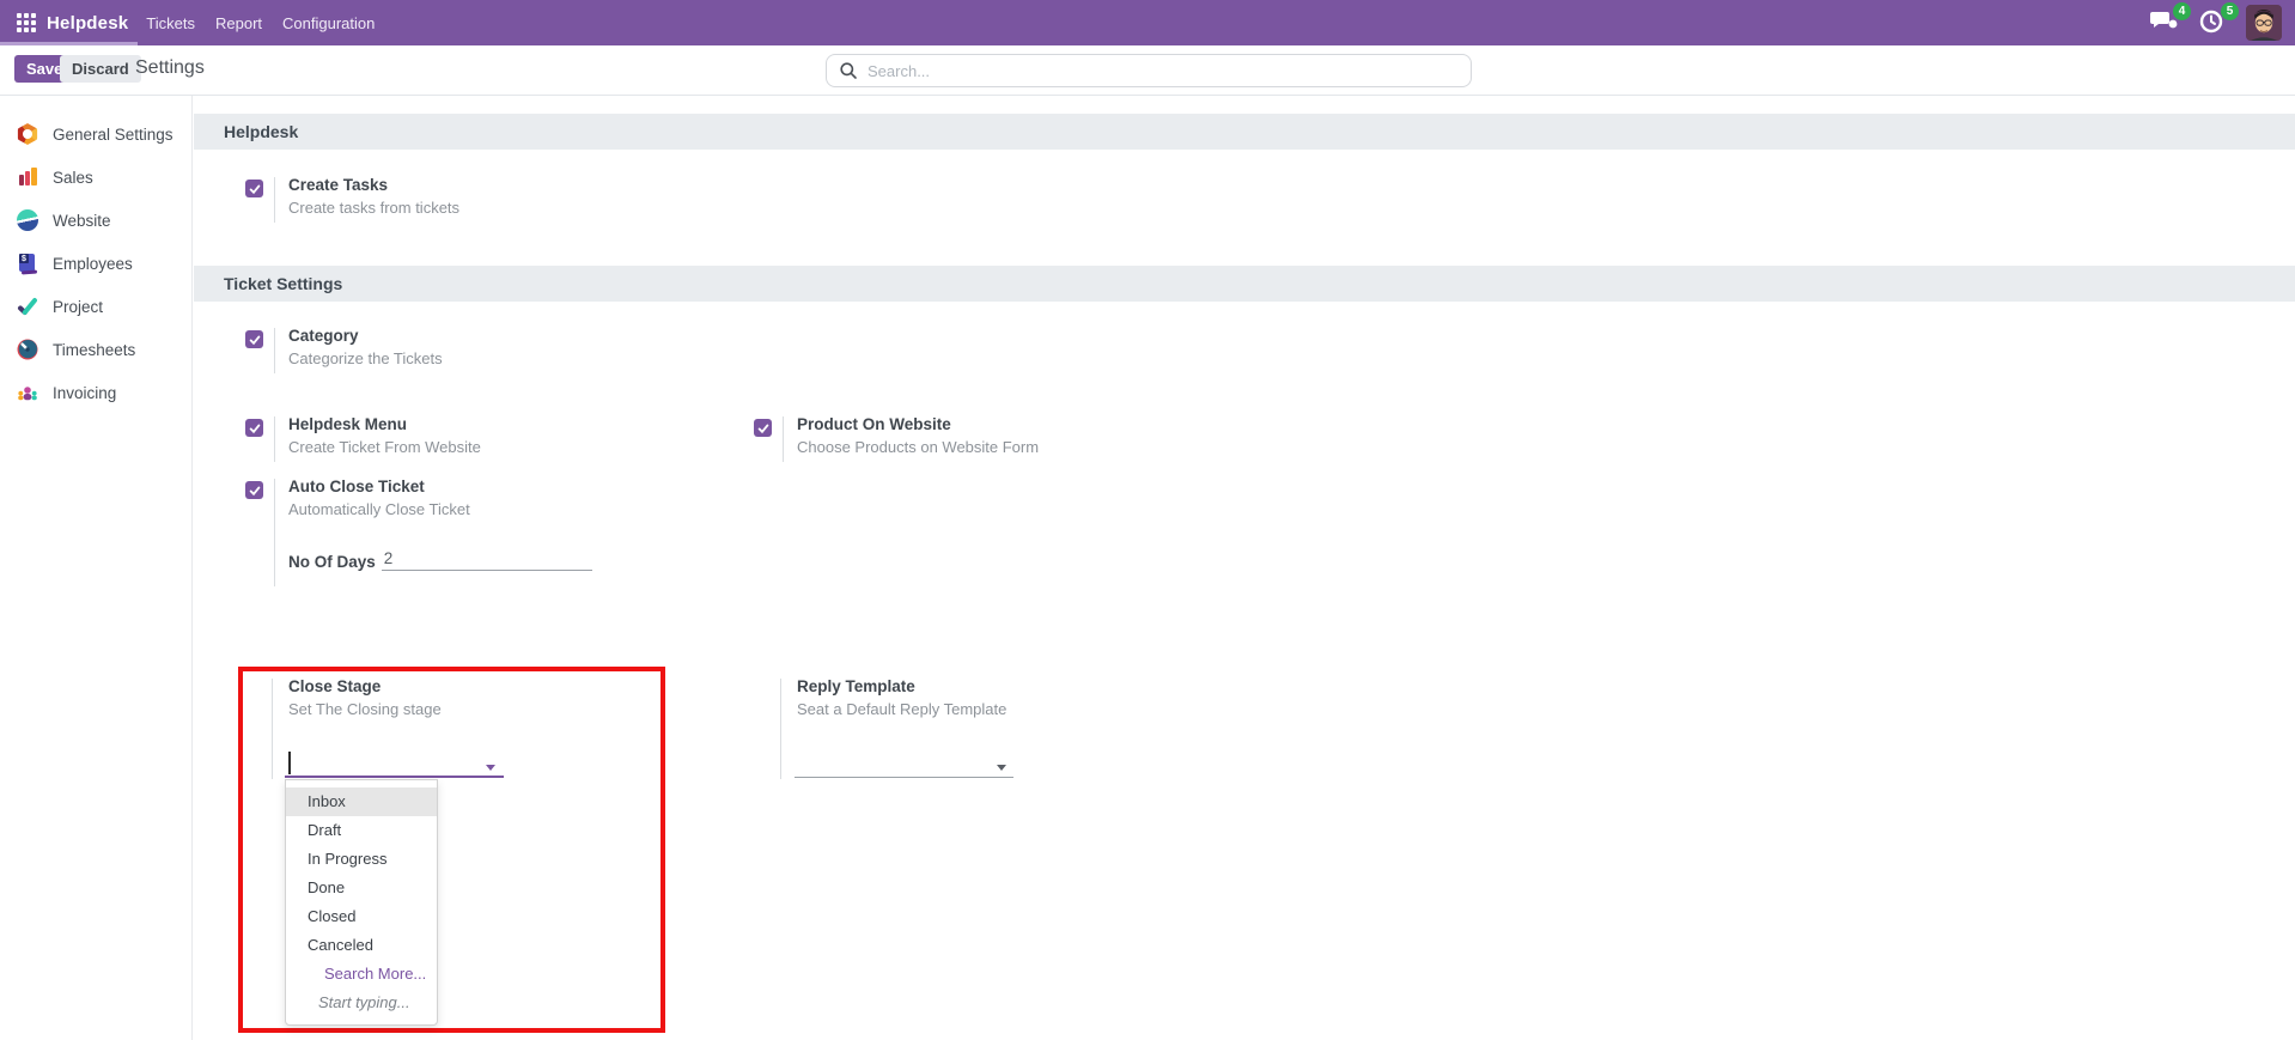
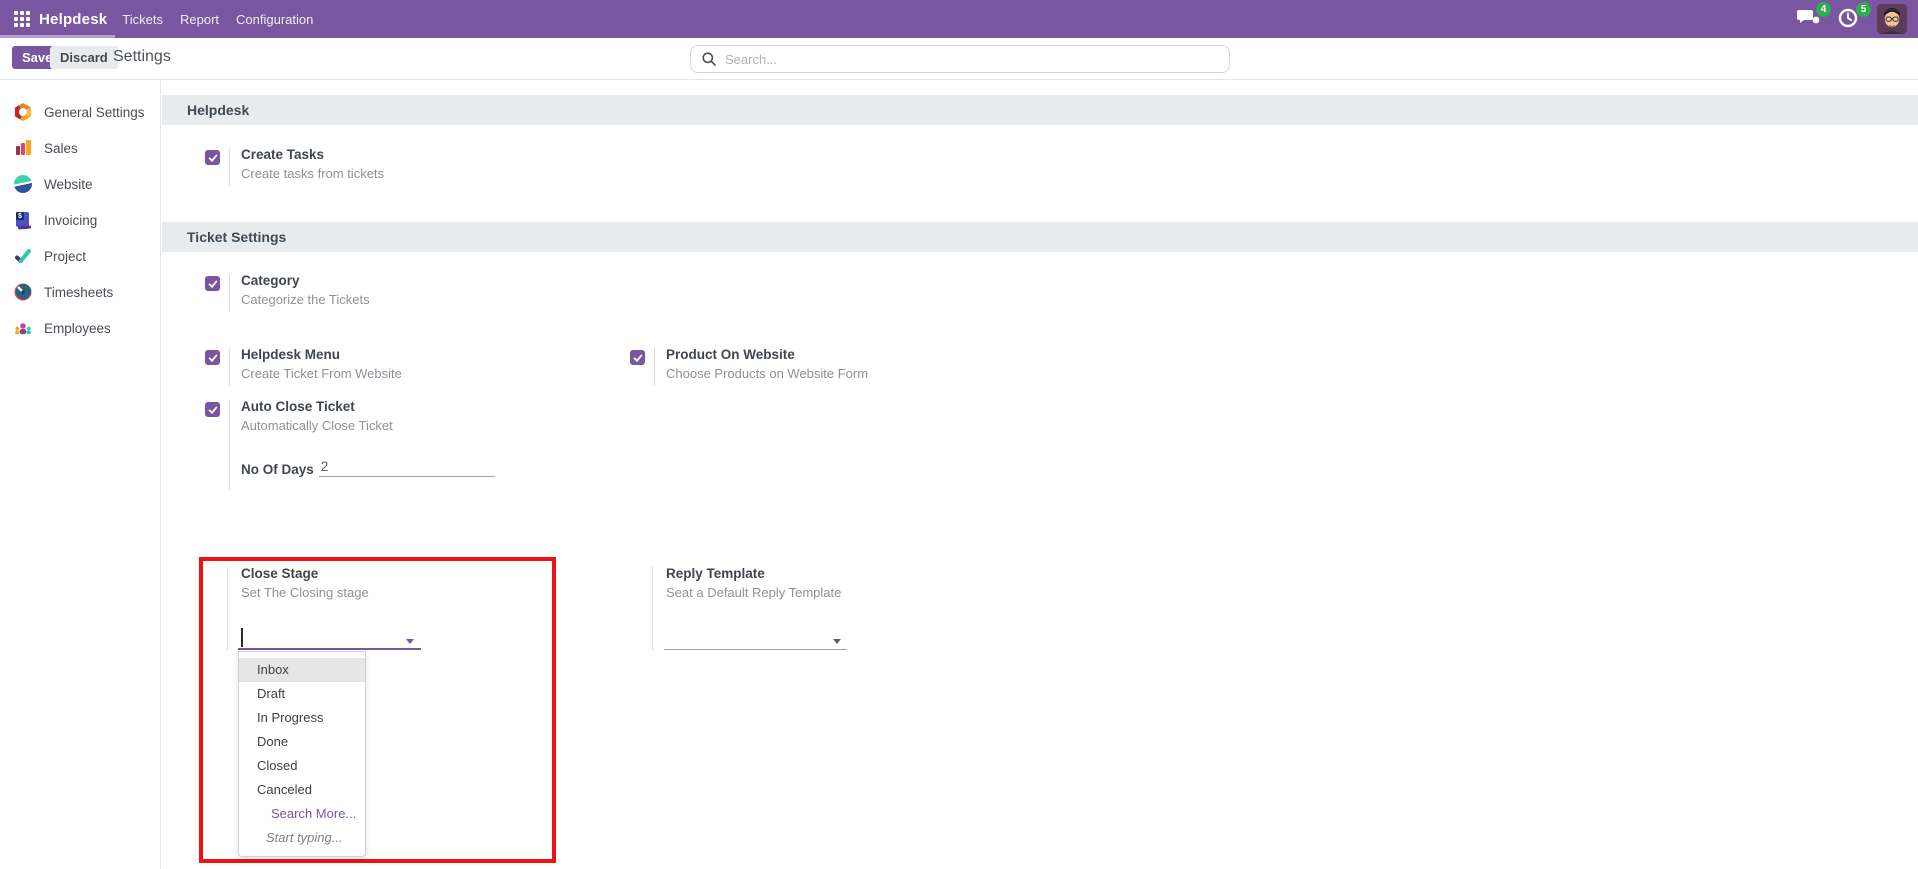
  Helpdesk
  Tickets
  Report
  Configuration
  4
  5
  Save
  Discard
  Settings
  Search...
  General Settings
  Sales
  Website
- Employees
+ Invoicing
  Project
  Timesheets
- Invoicing
+ Employees
  Helpdesk
  Create Tasks
  Create tasks from tickets
  Ticket Settings
  Category
  Categorize the Tickets
  Helpdesk Menu
  Create Ticket From Website
  Product On Website
  Choose Products on Website Form
  Auto Close Ticket
  Automatically Close Ticket
  No Of Days
  2
  Close Stage
  Set The Closing stage
  Inbox
  Draft
  In Progress
  Done
  Closed
  Canceled
  Search More...
  Start typing...
  Reply Template
  Seat a Default Reply Template
